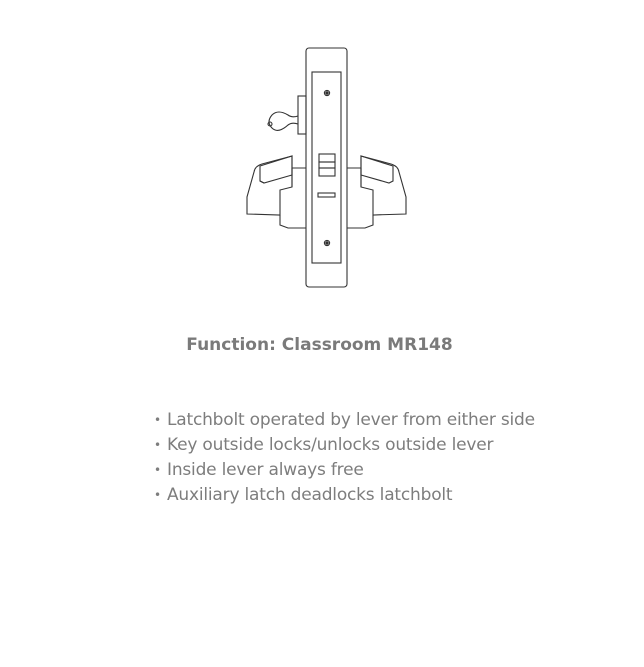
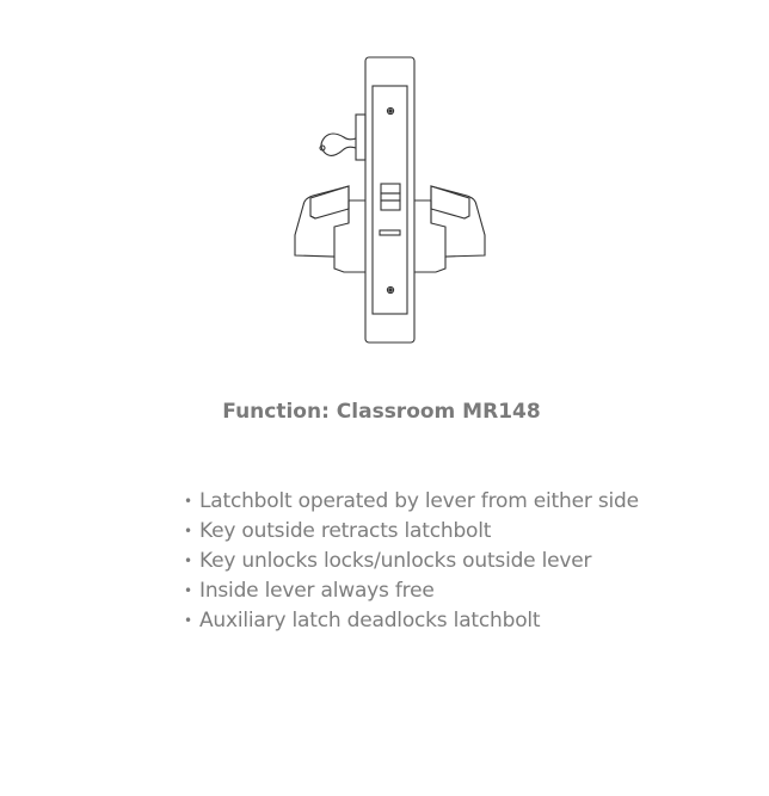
  Function: Classroom MR148
  • Latchbolt operated by lever from either side
+ • Key outside retracts latchbolt
- • Key outside locks/unlocks outside lever
+ • Key unlocks locks/unlocks outside lever
  • Inside lever always free
  • Auxiliary latch deadlocks latchbolt
